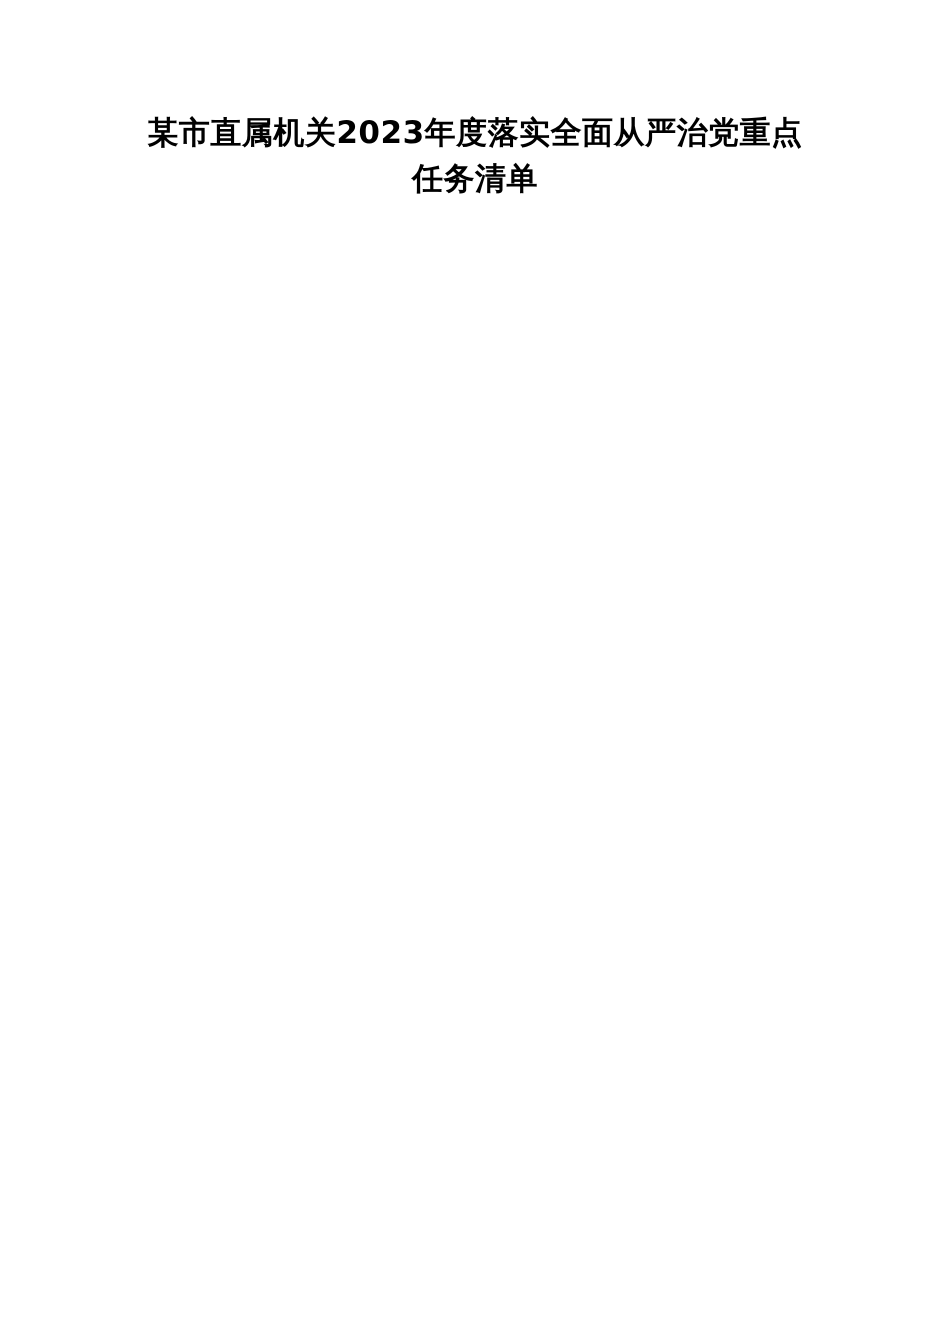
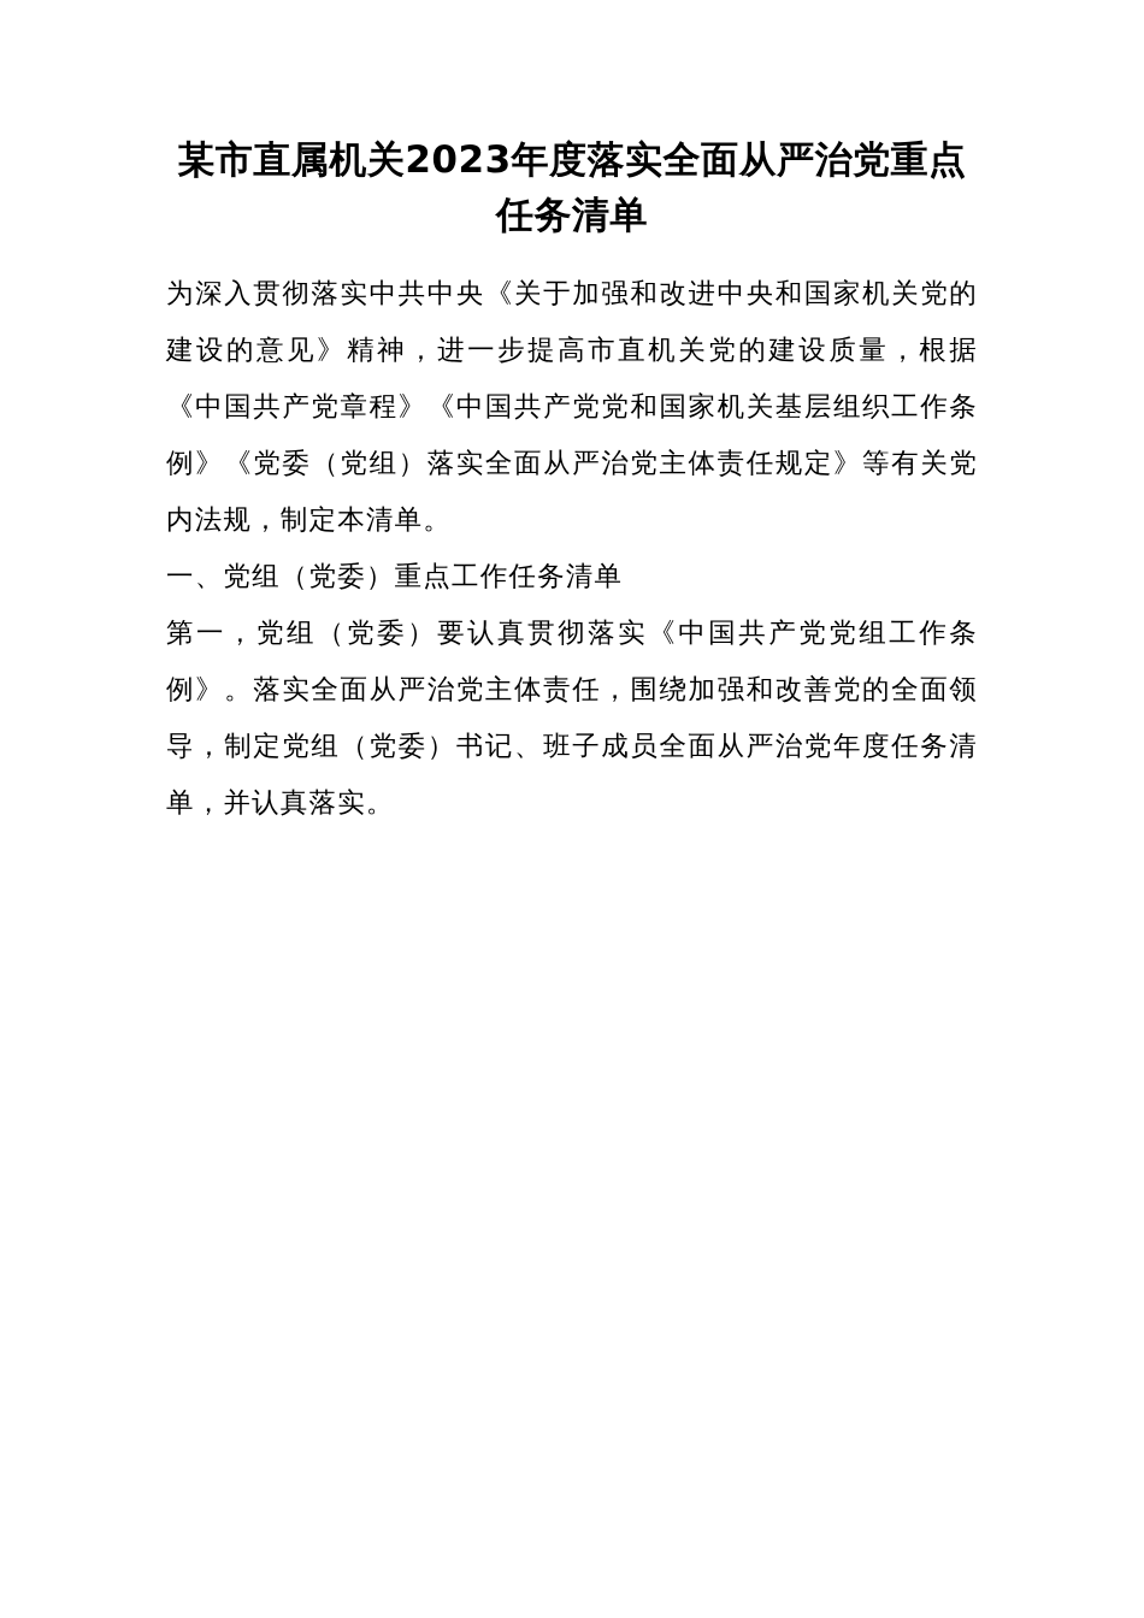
  某市直属机关2023年度落实全面从严治党重点任务清单
+ 为深入贯彻落实中共中央《关于加强和改进中央和国家机关党的建设的意见》精神，进一步提高市直机关党的建设质量，根据《中国共产党章程》《中国共产党党和国家机关基层组织工作条例》《党委（党组）落实全面从严治党主体责任规定》等有关党内法规，制定本清单。
+ 一、党组（党委）重点工作任务清单
+ 第一，党组（党委）要认真贯彻落实《中国共产党党组工作条例》。落实全面从严治党主体责任，围绕加强和改善党的全面领导，制定党组（党委）书记、班子成员全面从严治党年度任务清单，并认真落实。
